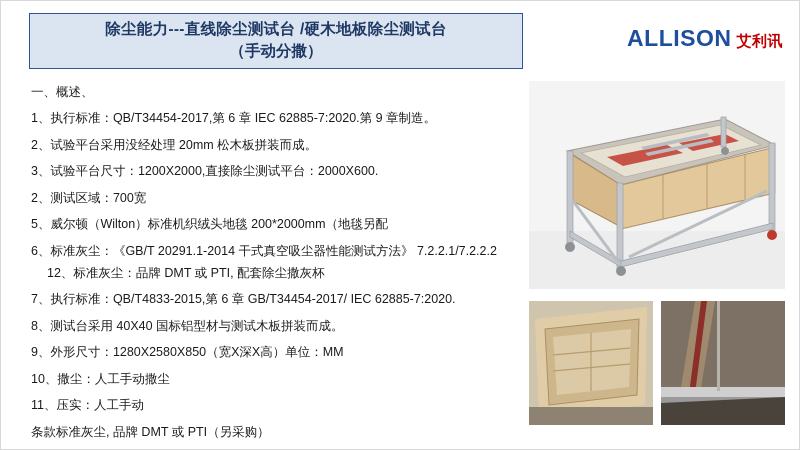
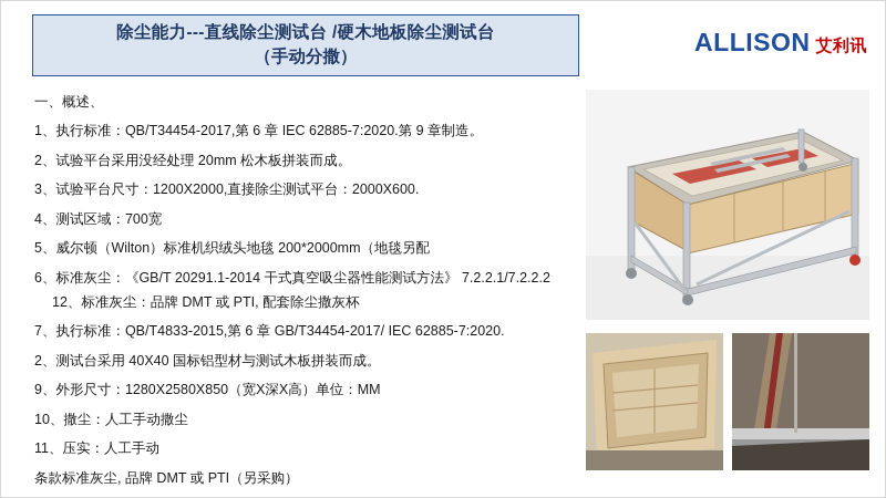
  除尘能力---直线除尘测试台 /硬木地板除尘测试台
  （手动分撒）
  ALLISON
  艾利讯
  一、概述、
  1、执行标准：QB/T34454-2017,第 6 章 IEC 62885-7:2020.第 9 章制造。
  2、试验平台采用没经处理 20mm 松木板拼装而成。
  3、试验平台尺寸：1200X2000,直接除尘测试平台：2000X600.
- 2、测试区域：700宽
+ 4、测试区域：700宽
  5、威尔顿（Wilton）标准机织绒头地毯 200*2000mm（地毯另配
  6、标准灰尘：《GB/T 20291.1-2014 干式真空吸尘器性能测试方法》 7.2.2.1/7.2.2.2
  12、标准灰尘：品牌 DMT 或 PTI, 配套除尘撒灰杯
  7、执行标准：QB/T4833-2015,第 6 章 GB/T34454-2017/ IEC 62885-7:2020.
- 8、测试台采用 40X40 国标铝型材与测试木板拼装而成。
+ 2、测试台采用 40X40 国标铝型材与测试木板拼装而成。
  9、外形尺寸：1280X2580X850（宽X深X高）单位：MM
  10、撒尘：人工手动撒尘
  11、压实：人工手动
  条款标准灰尘, 品牌 DMT 或 PTI（另采购）
